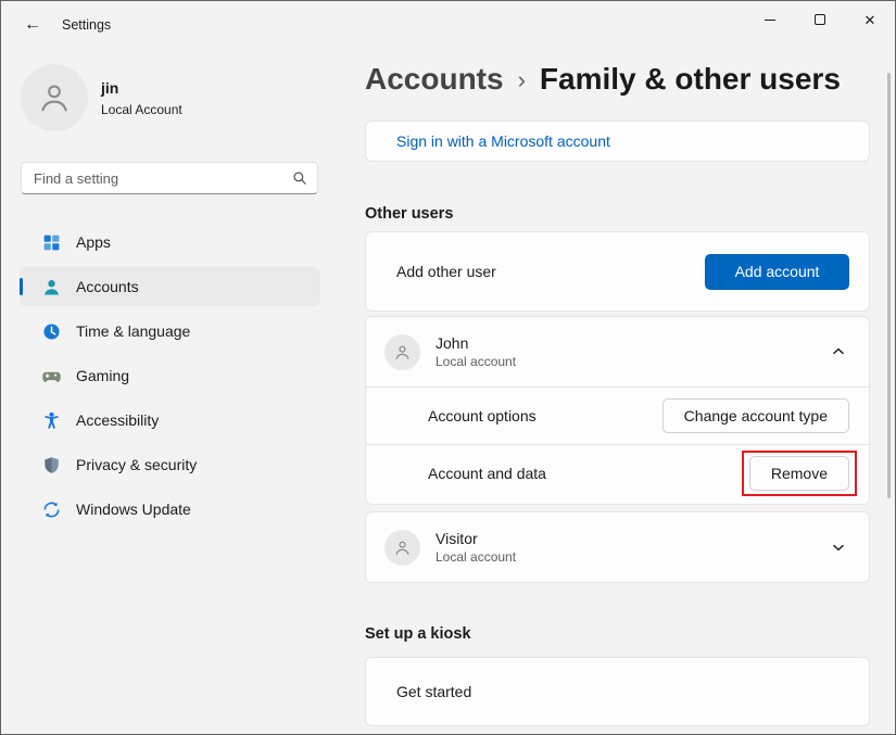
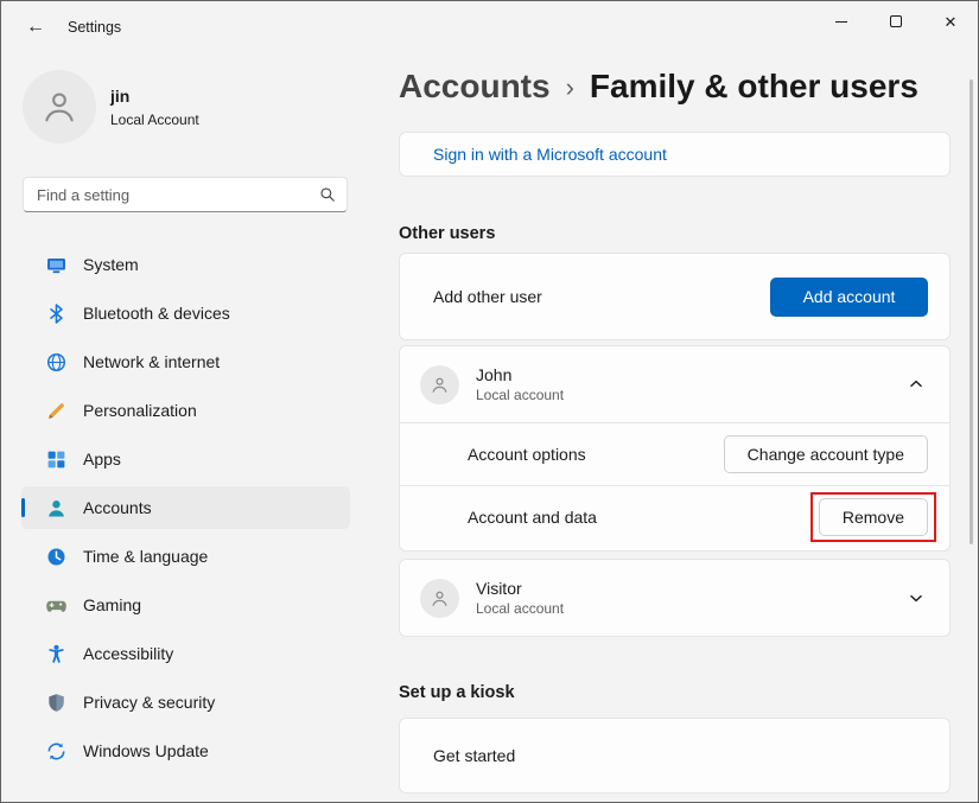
  ←
  Settings
  ✕
  jin
  Local Account
  Find a setting
+ System
+ Bluetooth & devices
+ Network & internet
+ Personalization
  Apps
  Accounts
  Time & language
  Gaming
  Accessibility
  Privacy & security
  Windows Update
  Accounts
  ›
  Family & other users
  Sign in with a Microsoft account
  Other users
  Add other user
  Add account
  John
  Local account
  Account options
  Change account type
  Account and data
  Remove
  Visitor
  Local account
  Set up a kiosk
  Get started
